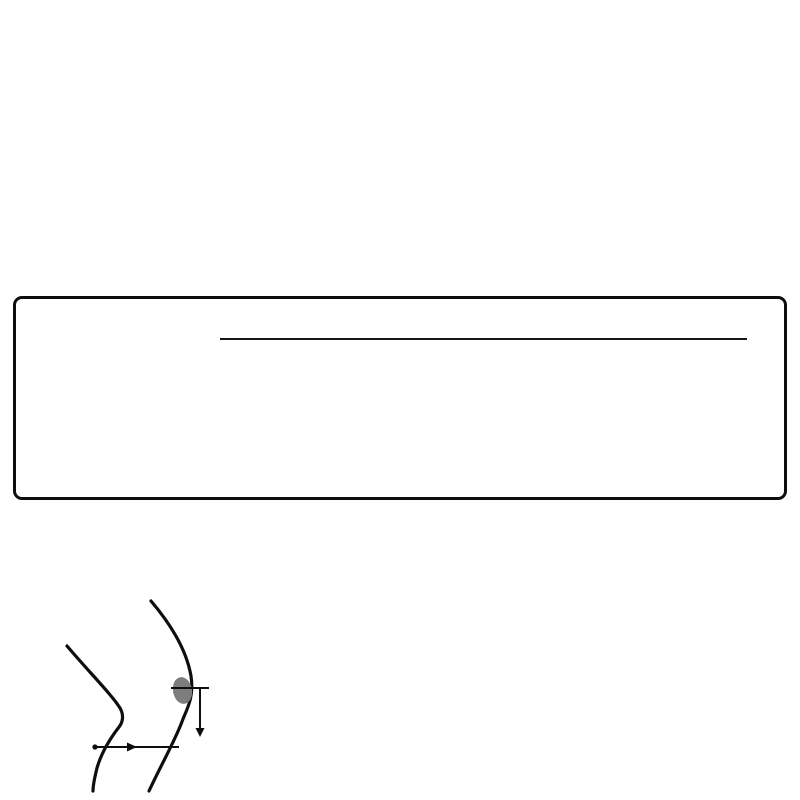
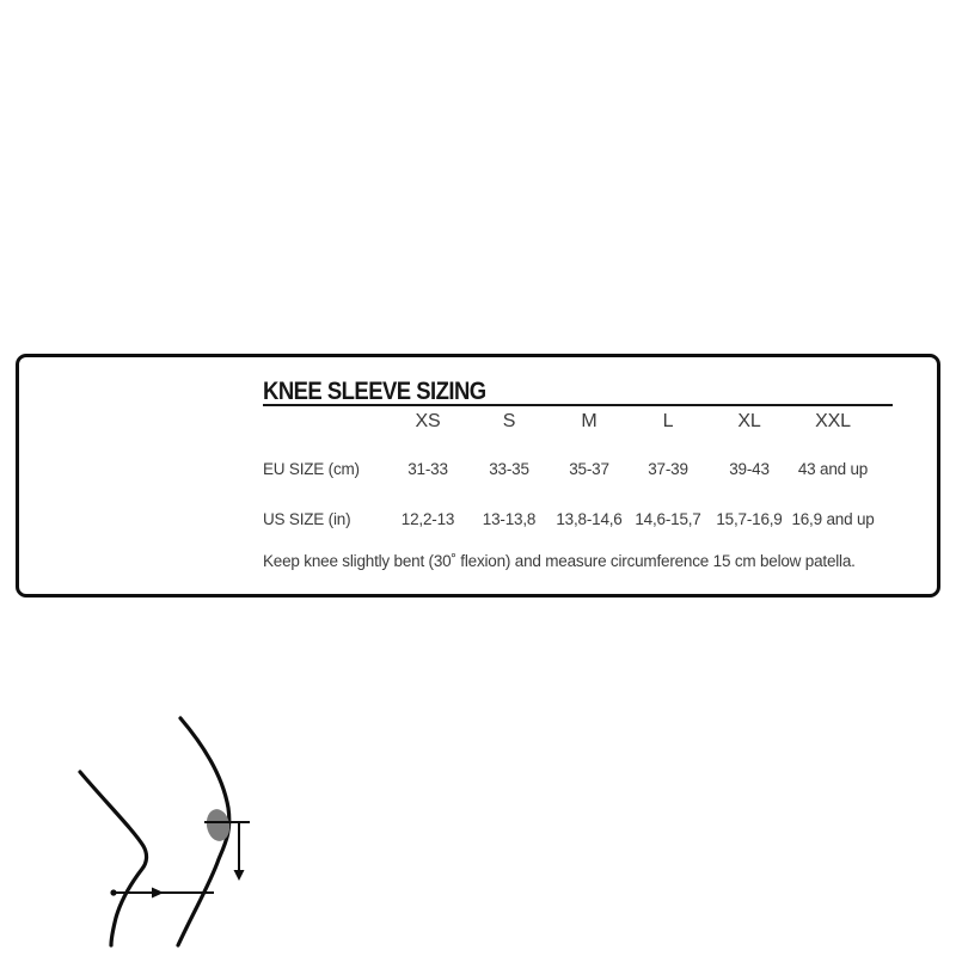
+ KNEE SLEEVE SIZING
+ XS
+ S
+ M
+ L
+ XL
+ XXL
+ EU SIZE (cm)
+ 31-33
+ 33-35
+ 35-37
+ 37-39
+ 39-43
+ 43 and up
+ US SIZE (in)
+ 12,2-13
+ 13-13,8
+ 13,8-14,6
+ 14,6-15,7
+ 15,7-16,9
+ 16,9 and up
+ Keep knee slightly bent (30˚ flexion) and measure circumference 15 cm below patella.
